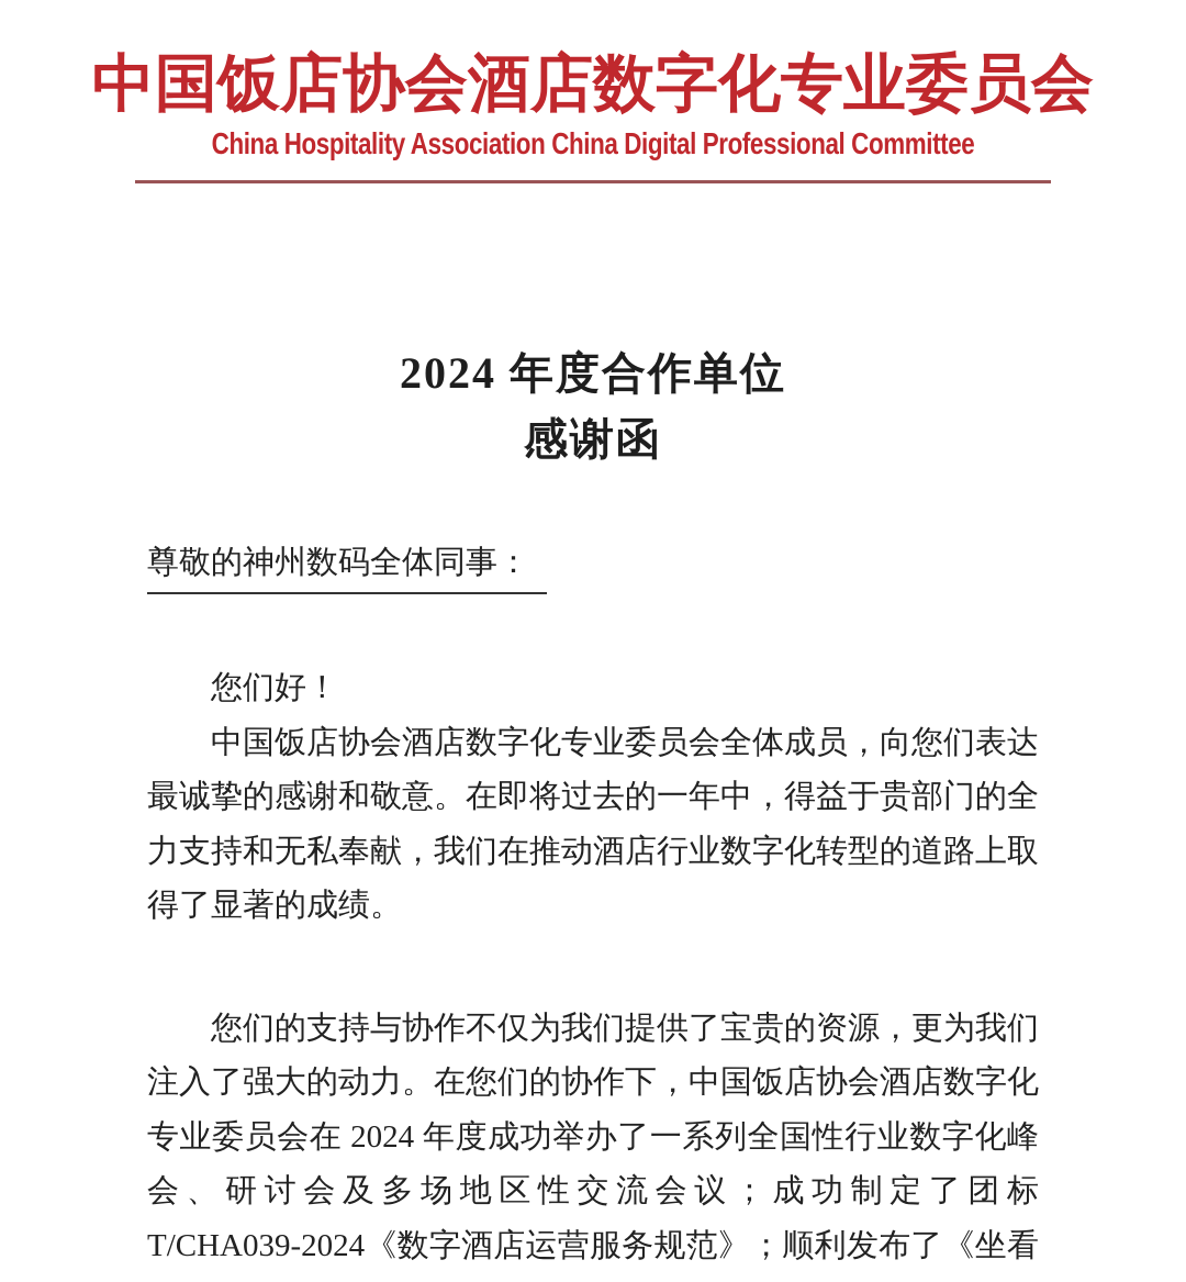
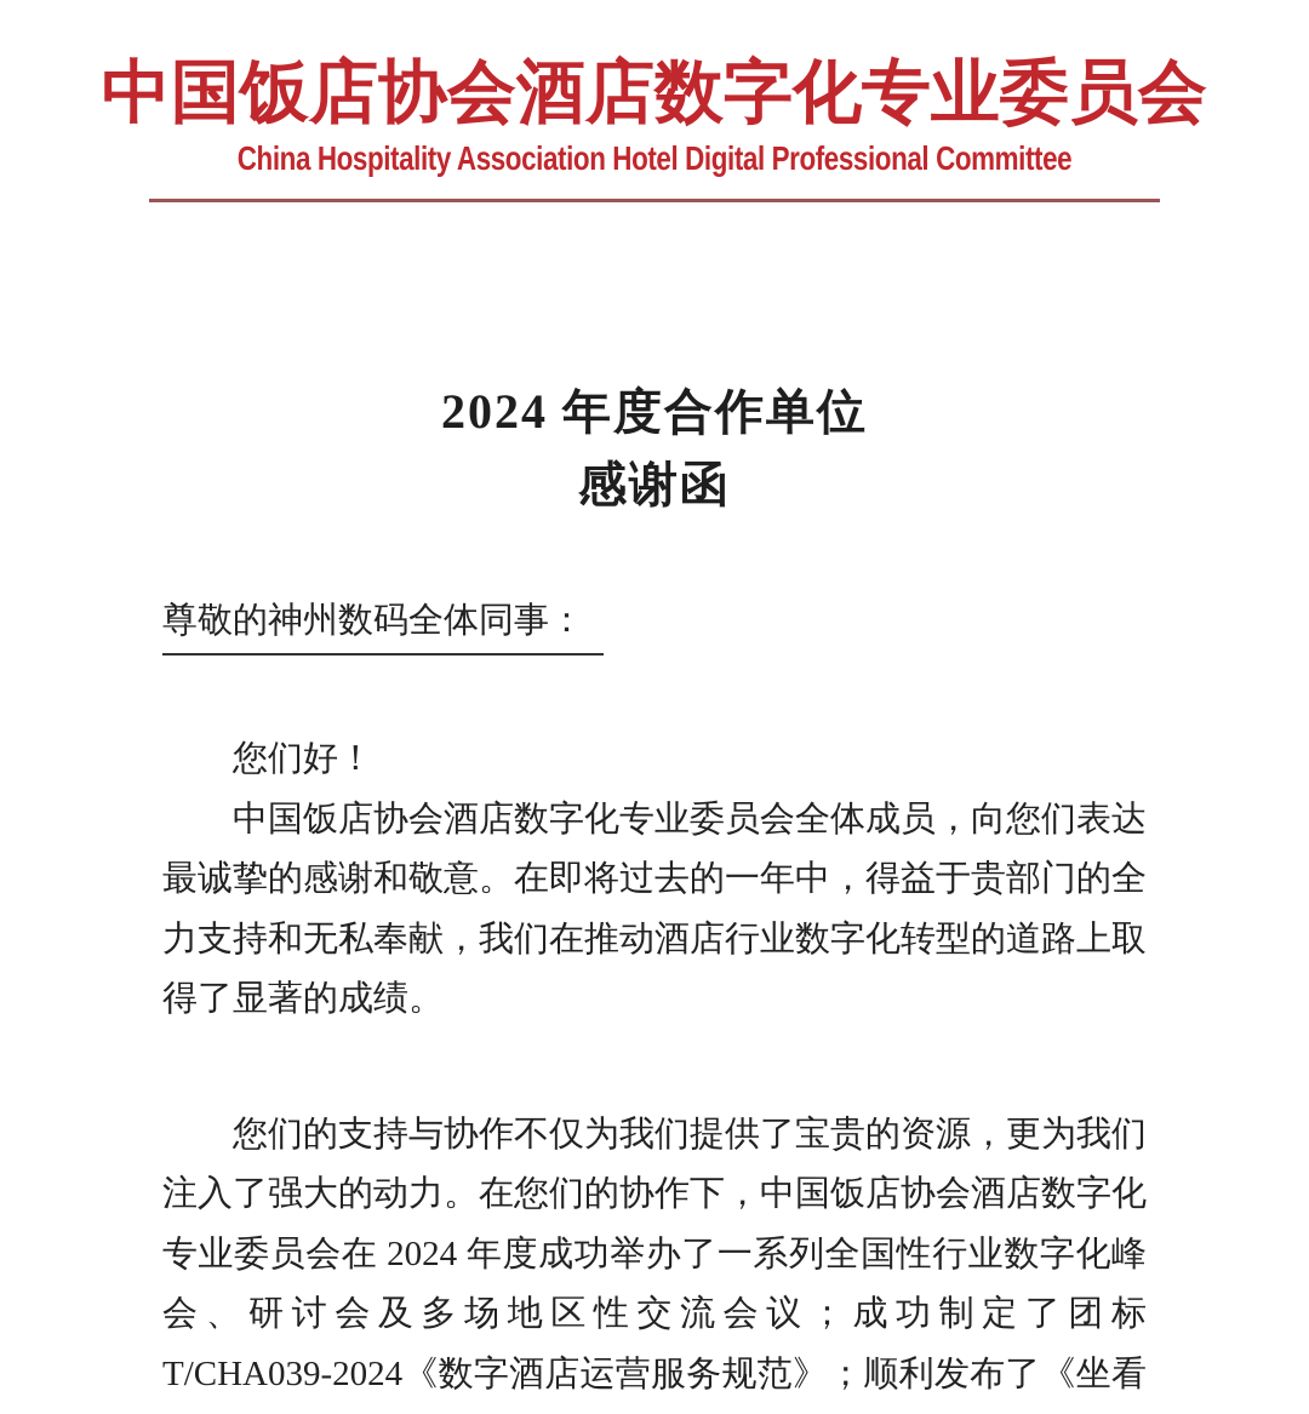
  中国饭店协会酒店数字化专业委员会
- China Hospitality Association China Digital Professional Committee
+ China Hospitality Association Hotel Digital Professional Committee
  2024 年度合作单位
  感谢函
  尊敬的神州数码全体同事：
  您们好！
  中国饭店协会酒店数字化专业委员会全体成员，向您们表达最诚挚的感谢和敬意。在即将过去的一年中，得益于贵部门的全力支持和无私奉献，我们在推动酒店行业数字化转型的道路上取得了显著的成绩。
  您们的支持与协作不仅为我们提供了宝贵的资源，更为我们注入了强大的动力。在您们的协作下，中国饭店协会酒店数字化专业委员会在 2024 年度成功举办了一系列全国性行业数字化峰会、研讨会及多场地区性交流会议；成功制定了团标 T/CHA039-2024《数字酒店运营服务规范》；顺利发布了《坐看
